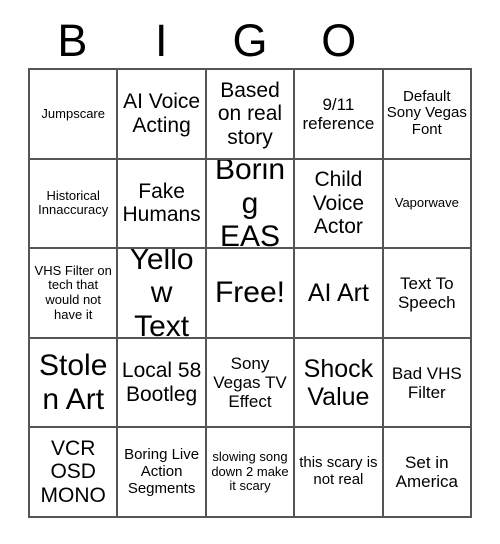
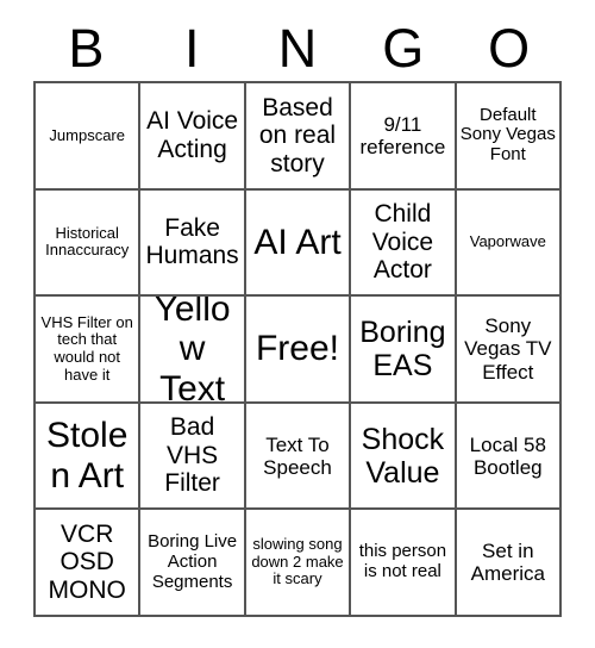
  B
  I
+ N
  G
  O
  Jumpscare
  AI Voice Acting
  Based on real story
  9/11 reference
  Default Sony Vegas Font
  Historical Innaccuracy
  Fake Humans
- Boring EAS
+ AI Art
  Child Voice Actor
  Vaporwave
  VHS Filter on tech that would not have it
  Yellow Text
  Free!
- AI Art
+ Boring EAS
- Text To Speech
+ Sony Vegas TV Effect
  Stolen Art
- Local 58 Bootleg
+ Bad VHS Filter
- Sony Vegas TV Effect
+ Text To Speech
  Shock Value
- Bad VHS Filter
+ Local 58 Bootleg
  VCR OSD MONO
  Boring Live Action Segments
  slowing song down 2 make it scary
- this scary is not real
+ this person is not real
  Set in America
